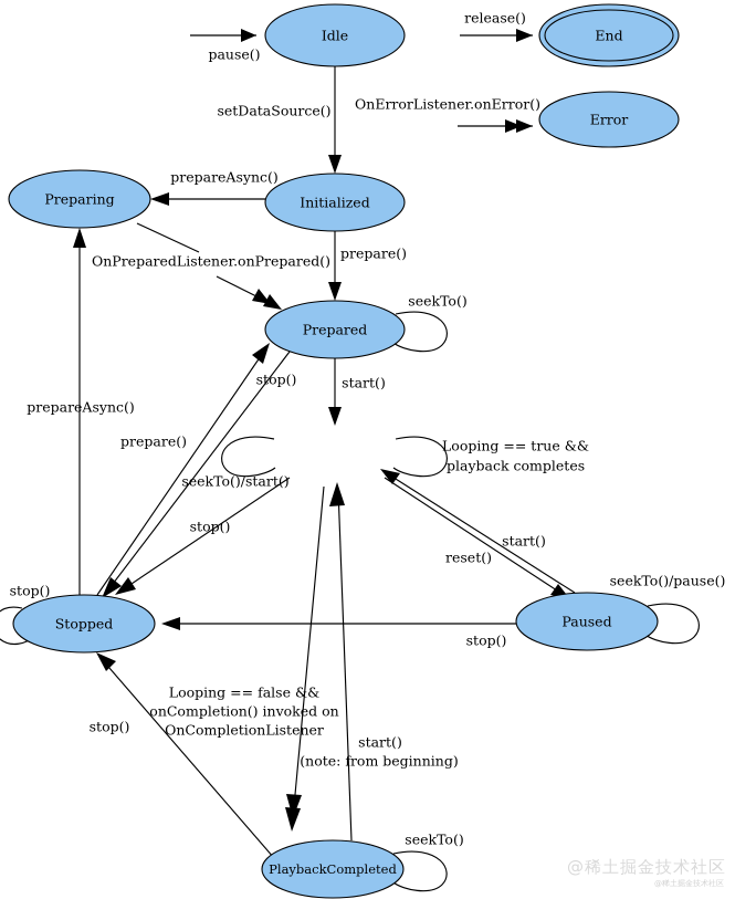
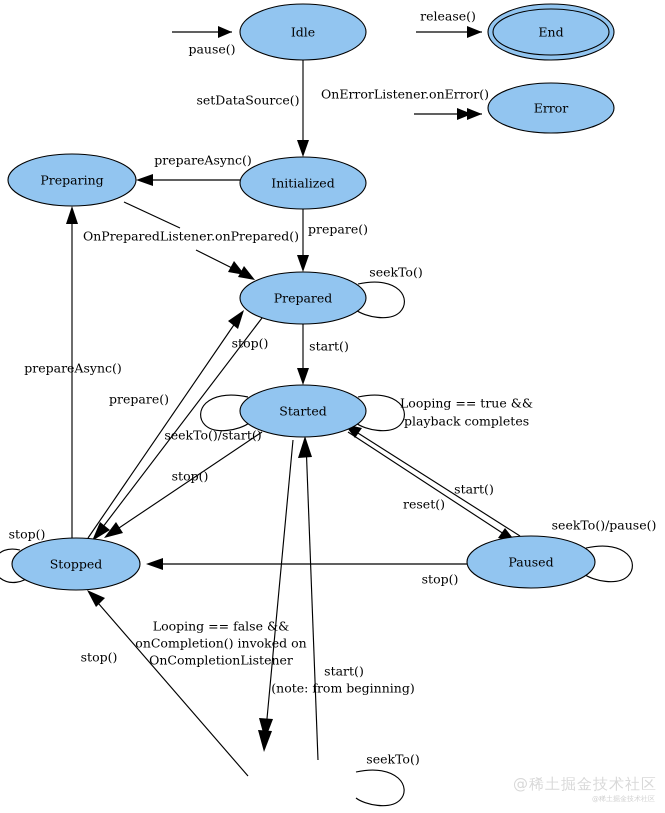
  Idle
  End
  Error
  Preparing
  Initialized
  Prepared
+ Started
  Stopped
  Paused
- PlaybackCompleted
  pause()
  release()
  setDataSource()
  OnErrorListener.onError()
  prepareAsync()
  OnPreparedListener.onPrepared()
  prepare()
  seekTo()
  stop()
  start()
  prepareAsync()
  prepare()
  Looping == true &&
  playback completes
  seekTo()/start()
  stop()
  start()
  reset()
  seekTo()/pause()
  stop()
  stop()
  Looping == false &&
  onCompletion() invoked on
  OnCompletionListener
  stop()
  start()
  (note: from beginning)
  seekTo()
  @稀土掘金技术社区
  @稀土掘金技术社区
